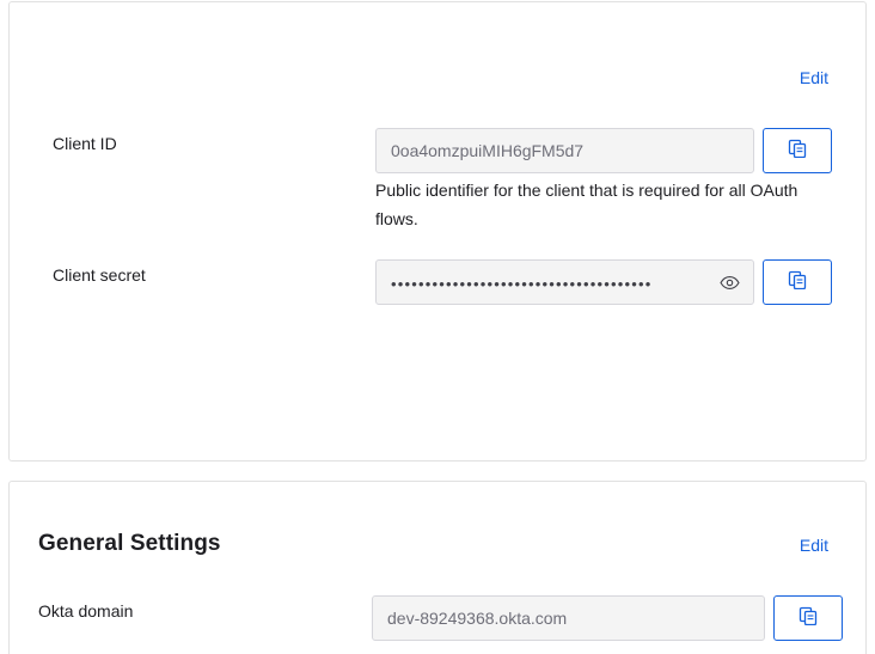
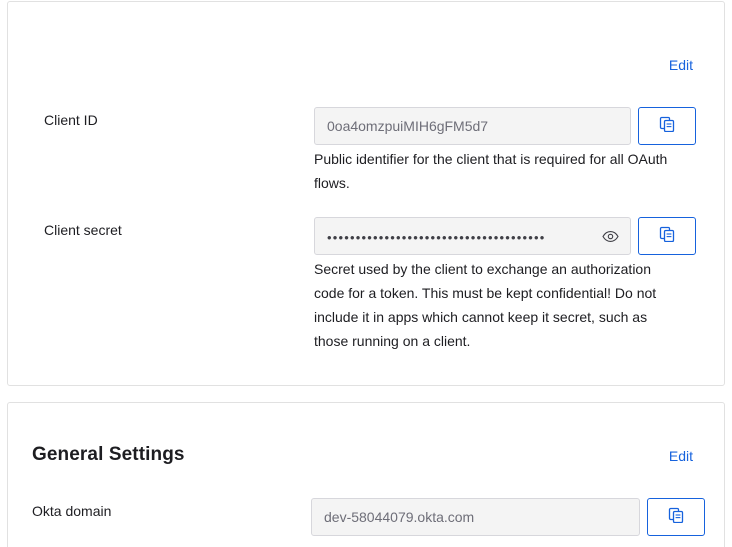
  Edit
  Client ID
  0oa4omzpuiMIH6gFM5d7
  Public identifier for the client that is required for all OAuth flows.
  Client secret
  ••••••••••••••••••••••••••••••••••••••
+ Secret used by the client to exchange an authorization code for a token. This must be kept confidential! Do not include it in apps which cannot keep it secret, such as those running on a client.
  General Settings
  Edit
  Okta domain
- dev-89249368.okta.com
+ dev-58044079.okta.com
